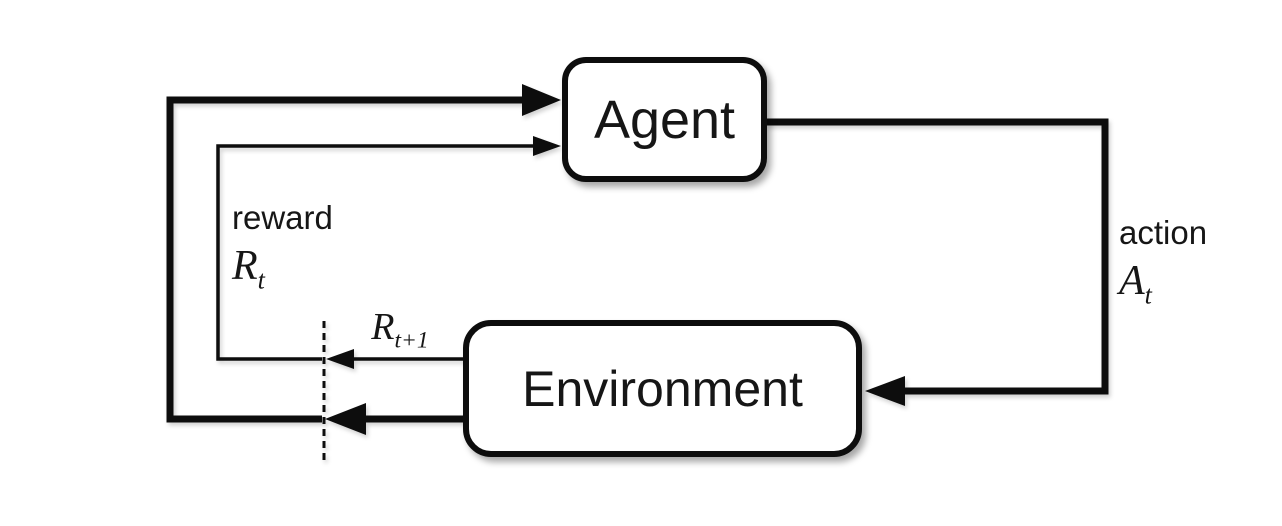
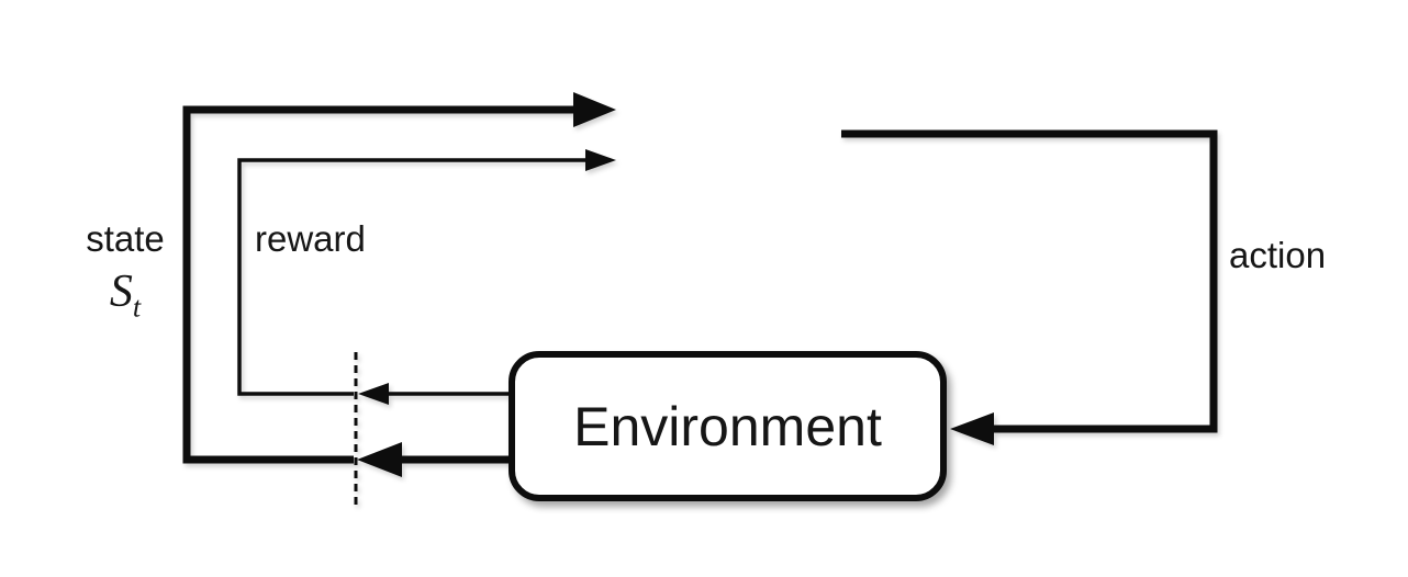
- Agent
  Environment
+ state
+ St
  reward
- Rt
  action
- At
- Rt+1
